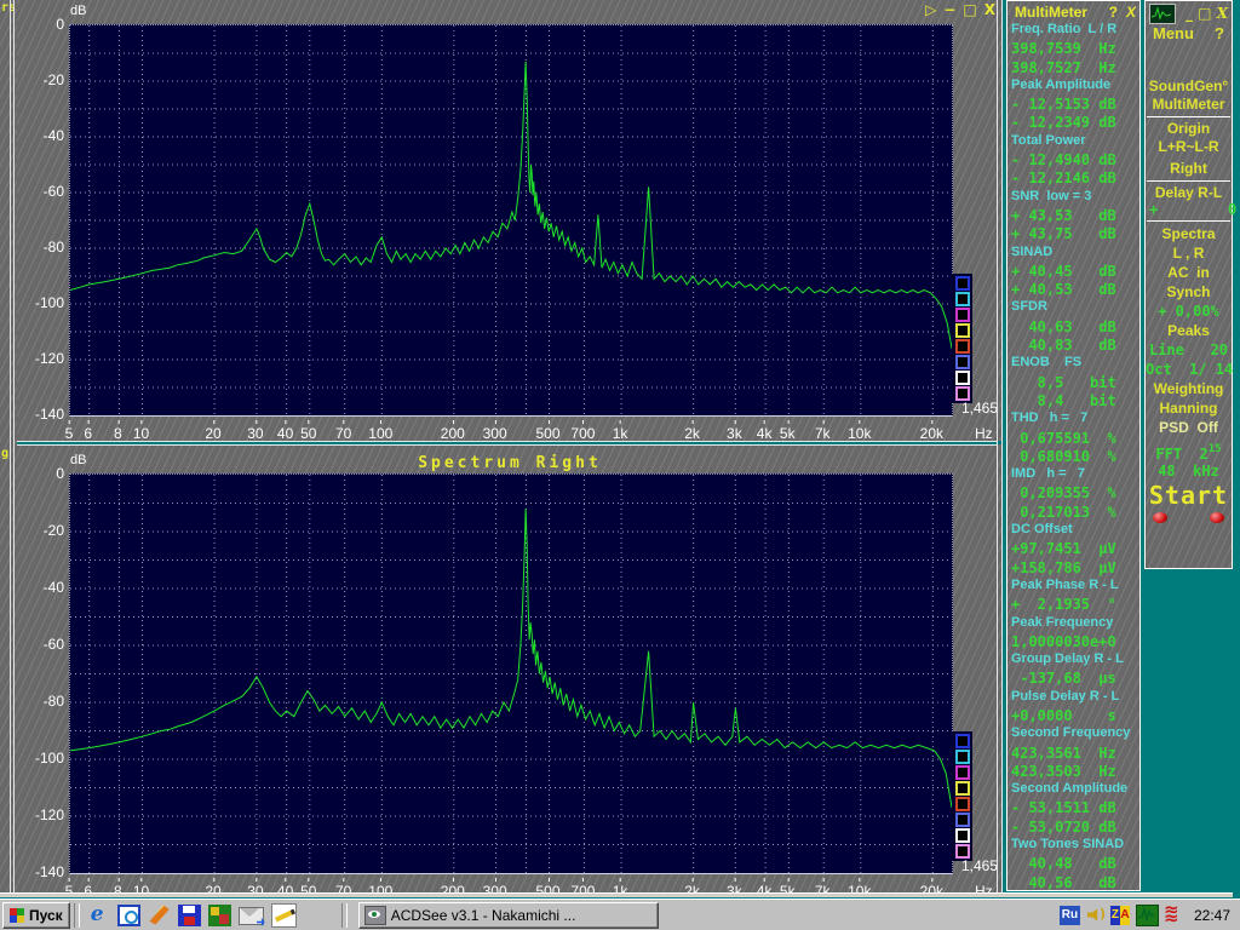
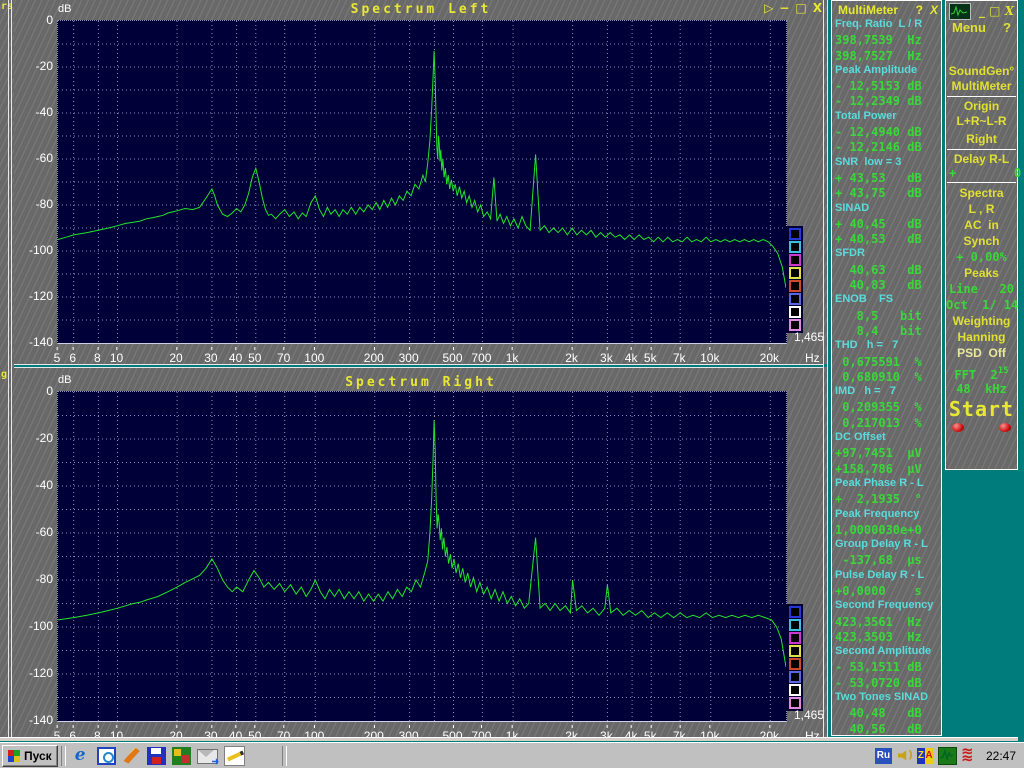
  g
+ Spectrum Left
  ▷ − □ X
  dB
  0
  -20
  -40
  -60
  -80
  -100
  -120
  -140
  5
  6
  8
  10
  20
  30
  40
  50
  70
  100
  200
  300
  500
  700
  1k
  2k
  3k
  4k
  5k
  7k
  10k
  20k
  Hz
  1,465
  Spectrum Right
  dB
  0
  -20
  -40
  -60
  -80
  -100
  -120
  -140
  5
  6
  8
  10
  20
  30
  40
  50
  70
  100
  200
  300
  500
  700
  1k
  2k
  3k
  4k
  5k
  7k
  10k
  20k
  Hz
  1,465
  MultiMeter
  ?
  X
  Freq. Ratio L / R
  398,7539 Hz
  398,7527 Hz
  Peak Amplitude
  - 12,5153 dB
  - 12,2349 dB
  Total Power
  - 12,4940 dB
  - 12,2146 dB
  SNR low = 3
  + 43,53 dB
  + 43,75 dB
  SINAD
  + 40,45 dB
  + 40,53 dB
  SFDR
  40,63 dB
  40,83 dB
  ENOB FS
  8,5 bit
  8,4 bit
  THD h = 7
  0,675591 %
  0,680910 %
  IMD h = 7
  0,209355 %
  0,217013 %
  DC Offset
  +97,7451 μV
  +158,786 μV
  Peak Phase R - L
  + 2,1935 °
  Peak Frequency
  1,0000030e+0
  Group Delay R - L
  -137,68 μs
  Pulse Delay R - L
  +0,0000 s
  Second Frequency
  423,3561 Hz
  423,3503 Hz
  Second Amplitude
  - 53,1511 dB
  - 53,0720 dB
  Two Tones SINAD
  40,48 dB
  40,56 dB
  _ □ X
  Menu
  ?
  SoundGen°
  MultiMeter
  Origin
  L+R~L-R
  Right
  Delay R-L
  + 0
  Spectra
  L , R
  AC in
  Synch
  + 0,00%
  Peaks
  Line 20
  Oct 1/ 14
  Weighting
  Hanning
  PSD Off
  FFT 215
  48 kHz
  Start
  Пуск
- ACDSee v3.1 - Nakamichi ...
  Ru
  Z
  A
  ≈
  ≈
  22:47
